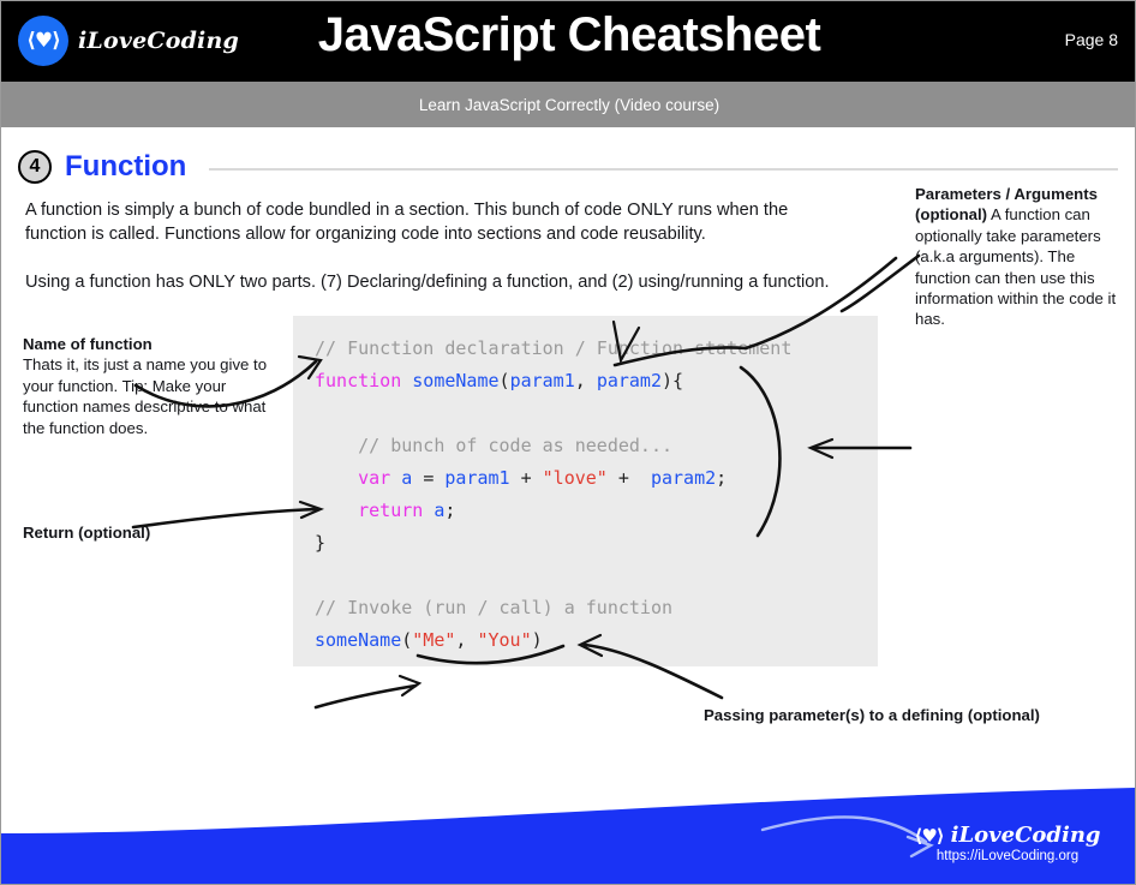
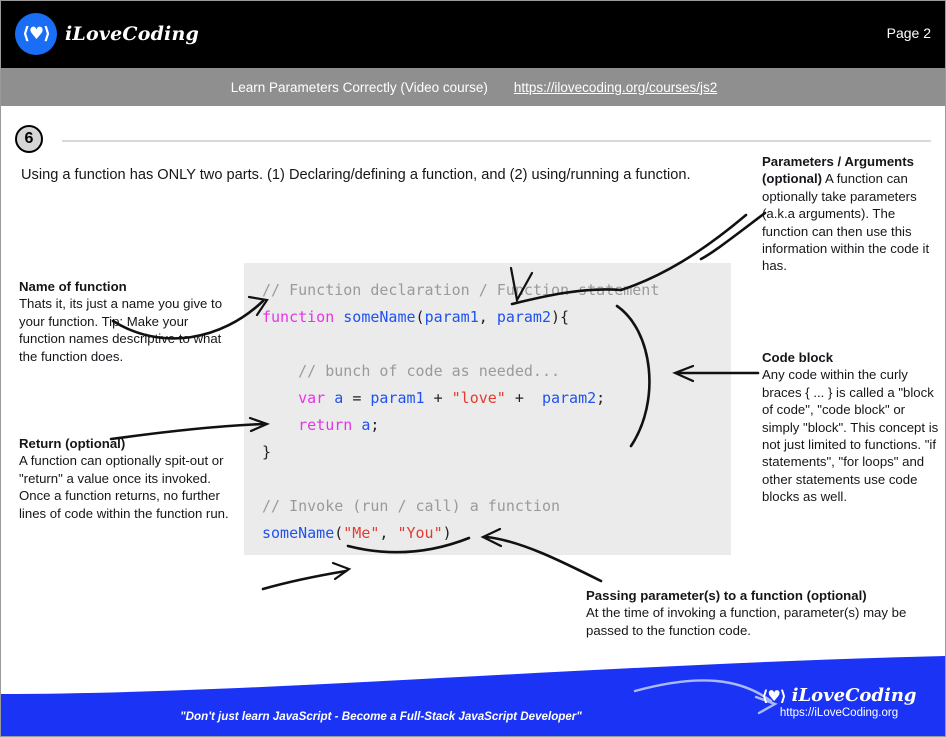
  ⟨♥⟩
  iLoveCoding
- JavaScript Cheatsheet
- Page 8
+ Page 2
- Learn JavaScript Correctly (Video course)
+ Learn Parameters Correctly (Video course)
+ https://ilovecoding.org/courses/js2
- 4
+ 6
- Function
- A function is simply a bunch of code bundled in a section. This bunch of code ONLY runs when the function is called. Functions allow for organizing code into sections and code reusability.
- Using a function has ONLY two parts. (7) Declaring/defining a function, and (2) using/running a function.
+ Using a function has ONLY two parts. (1) Declaring/defining a function, and (2) using/running a function.
  // Function declaration / Functionment function someName(param1, param2){ // bunch of code as needed... var a = param1 + "love" + param2; return a; } // Invoke (run / call) a function someName("Me", "You")
  Parameters / Arguments (optional) A function can optionally take parameters a.k.a arguments). The function can then use this information within the code it has.
+ Code block
+ Any code within the curly braces { ... } is called a "block of code", "code block" or simply "block". This concept is not just limited to functions. "if statements", "for loops" and other statements use code blocks as well.
  Name of function
  Thats it, its just a name you give to your function. Ti: Make your function names descript what the function does.
  Return (optional)
+ A function can optionally spit-out or "return" a value once its invoked. Once a function returns, no further lines of code within the function run.
- Passing parameter(s) to a defining (optional)
+ Passing parameter(s) to a function (optional)
+ At the time of invoking a function, parameter(s) may be passed to the function code.
+ "Don't just learn JavaScript - Become a Full-Stack JavaScript Developer"
  ⟨♥⟩
  iLoveCoding
  https://iLoveCoding.org
